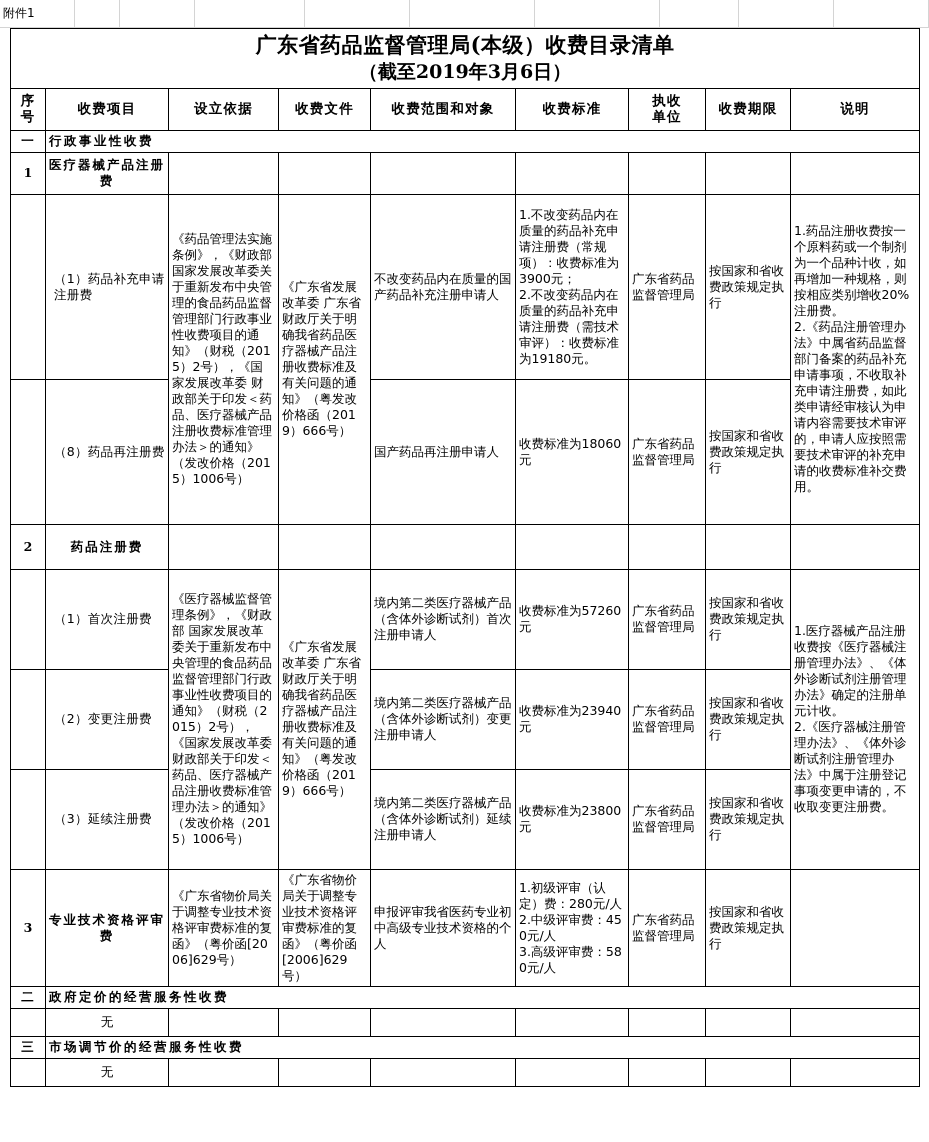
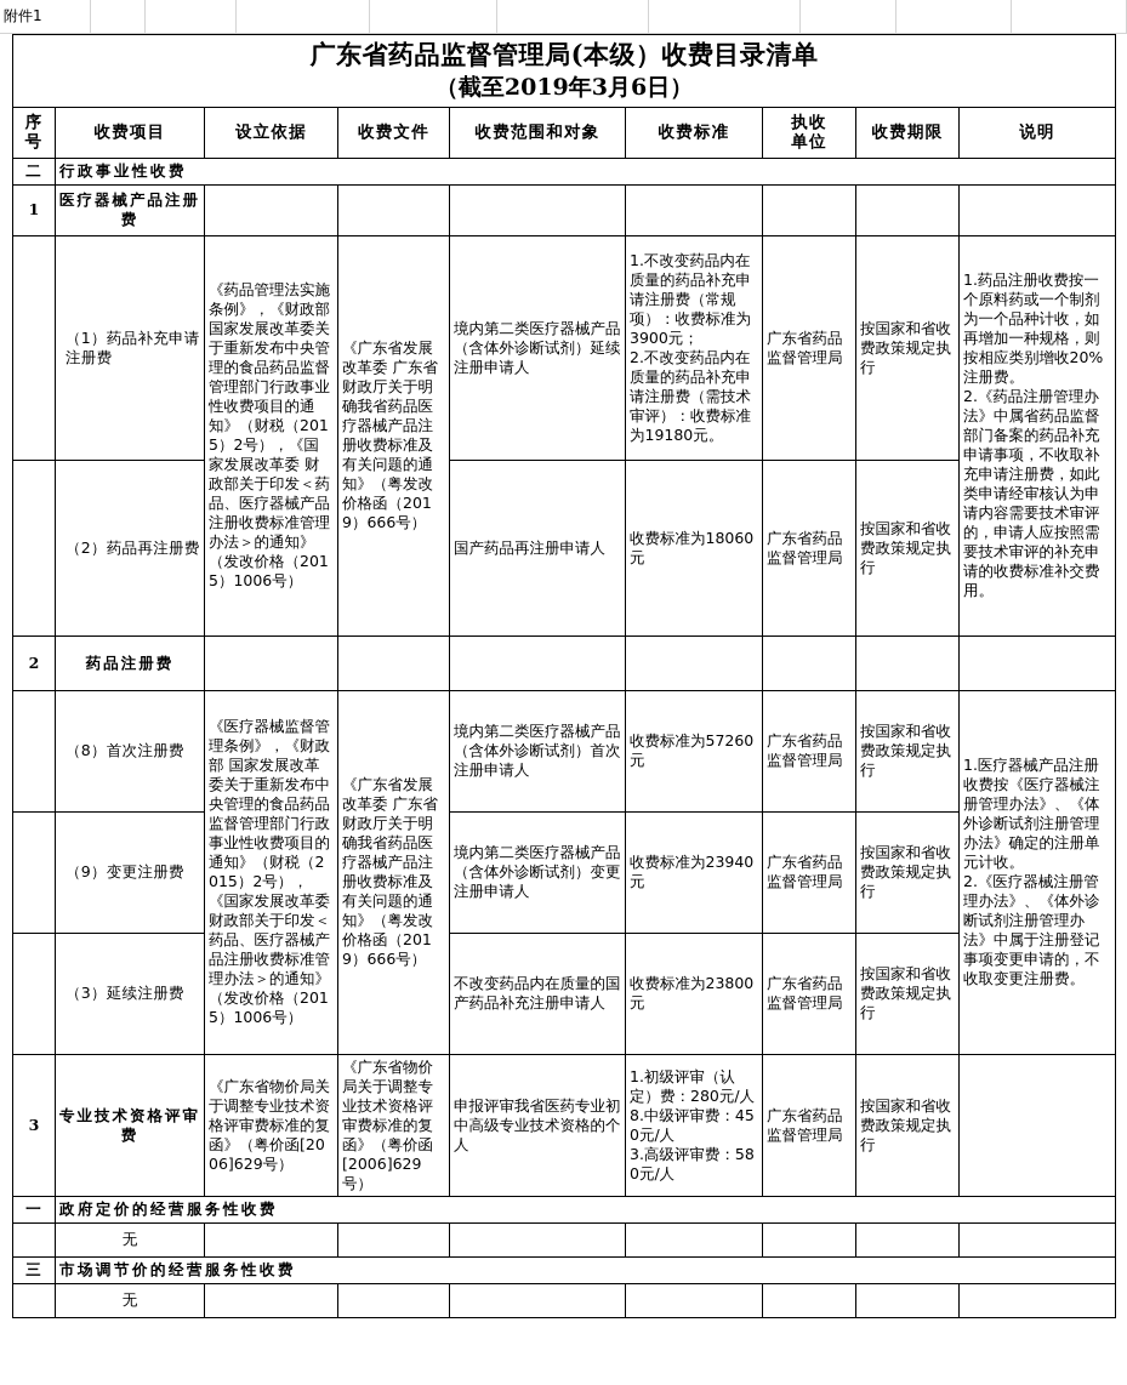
  附件1
  广东省药品监督管理局(本级）收费目录清单 （截至2019年3月6日）
  序号	收费项目	设立依据	收费文件	收费范围和对象	收费标准	执收 单位	收费期限	说明
- 一	行政事业性收费
+ 二	行政事业性收费
  1	医疗器械产品注册费
- 	（1）药品补充申请注册费	《药品管理法实施条例》，《财政部 国家发展改革委关于重新发布中央管理的食品药品监督管理部门行政事业性收费项目的通知》（财税（2015）2号），《国家发展改革委 财政部关于印发＜药品、医疗器械产品注册收费标准管理办法＞的通知》（发改价格（2015）1006号）	《广东省发展改革委 广东省财政厅关于明确我省药品医疗器械产品注册收费标准及有关问题的通知》（粤发改价格函（2019）666号）	不改变药品内在质量的国产药品补充注册申请人	1.不改变药品内在质量的药品补充申请注册费（常规项）：收费标准为3900元； 2.不改变药品内在质量的药品补充申请注册费（需技术审评）：收费标准为19180元。	广东省药品监督管理局	按国家和省收费政策规定执行	1.药品注册收费按一个原料药或一个制剂为一个品种计收，如再增加一种规格，则按相应类别增收20%注册费。 2.《药品注册管理办法》中属省药品监督部门备案的药品补充申请事项，不收取补充申请注册费，如此类申请经审核认为申请内容需要技术审评的，申请人应按照需要技术审评的补充申请的收费标准补交费用。
+ 	（1）药品补充申请注册费	《药品管理法实施条例》，《财政部 国家发展改革委关于重新发布中央管理的食品药品监督管理部门行政事业性收费项目的通知》（财税（2015）2号），《国家发展改革委 财政部关于印发＜药品、医疗器械产品注册收费标准管理办法＞的通知》（发改价格（2015）1006号）	《广东省发展改革委 广东省财政厅关于明确我省药品医疗器械产品注册收费标准及有关问题的通知》（粤发改价格函（2019）666号）	境内第二类医疗器械产品（含体外诊断试剂）延续注册申请人	1.不改变药品内在质量的药品补充申请注册费（常规项）：收费标准为3900元； 2.不改变药品内在质量的药品补充申请注册费（需技术审评）：收费标准为19180元。	广东省药品监督管理局	按国家和省收费政策规定执行	1.药品注册收费按一个原料药或一个制剂为一个品种计收，如再增加一种规格，则按相应类别增收20%注册费。 2.《药品注册管理办法》中属省药品监督部门备案的药品补充申请事项，不收取补充申请注册费，如此类申请经审核认为申请内容需要技术审评的，申请人应按照需要技术审评的补充申请的收费标准补交费用。
- 	（8）药品再注册费	国产药品再注册申请人	收费标准为18060元	广东省药品监督管理局	按国家和省收费政策规定执行
+ 	（2）药品再注册费	国产药品再注册申请人	收费标准为18060元	广东省药品监督管理局	按国家和省收费政策规定执行
  2	药品注册费
- 	（1）首次注册费	《医疗器械监督管理条例》，《财政部 国家发展改革委关于重新发布中央管理的食品药品监督管理部门行政事业性收费项目的通知》（财税（2015）2号），《国家发展改革委财政部关于印发＜药品、医疗器械产品注册收费标准管理办法＞的通知》（发改价格（2015）1006号）	《广东省发展改革委 广东省财政厅关于明确我省药品医疗器械产品注册收费标准及有关问题的通知》（粤发改价格函（2019）666号）	境内第二类医疗器械产品（含体外诊断试剂）首次注册申请人	收费标准为57260元	广东省药品监督管理局	按国家和省收费政策规定执行	1.医疗器械产品注册收费按《医疗器械注册管理办法》、《体外诊断试剂注册管理办法》确定的注册单元计收。 2.《医疗器械注册管理办法》、《体外诊断试剂注册管理办法》中属于注册登记事项变更申请的，不收取变更注册费。
+ 	（8）首次注册费	《医疗器械监督管理条例》，《财政部 国家发展改革委关于重新发布中央管理的食品药品监督管理部门行政事业性收费项目的通知》（财税（2015）2号），《国家发展改革委财政部关于印发＜药品、医疗器械产品注册收费标准管理办法＞的通知》（发改价格（2015）1006号）	《广东省发展改革委 广东省财政厅关于明确我省药品医疗器械产品注册收费标准及有关问题的通知》（粤发改价格函（2019）666号）	境内第二类医疗器械产品（含体外诊断试剂）首次注册申请人	收费标准为57260元	广东省药品监督管理局	按国家和省收费政策规定执行	1.医疗器械产品注册收费按《医疗器械注册管理办法》、《体外诊断试剂注册管理办法》确定的注册单元计收。 2.《医疗器械注册管理办法》、《体外诊断试剂注册管理办法》中属于注册登记事项变更申请的，不收取变更注册费。
- 	（2）变更注册费	境内第二类医疗器械产品（含体外诊断试剂）变更注册申请人	收费标准为23940元	广东省药品监督管理局	按国家和省收费政策规定执行
+ 	（9）变更注册费	境内第二类医疗器械产品（含体外诊断试剂）变更注册申请人	收费标准为23940元	广东省药品监督管理局	按国家和省收费政策规定执行
- 	（3）延续注册费	境内第二类医疗器械产品（含体外诊断试剂）延续注册申请人	收费标准为23800元	广东省药品监督管理局	按国家和省收费政策规定执行
+ 	（3）延续注册费	不改变药品内在质量的国产药品补充注册申请人	收费标准为23800元	广东省药品监督管理局	按国家和省收费政策规定执行
- 3	专业技术资格评审费	《广东省物价局关于调整专业技术资格评审费标准的复函》（粤价函[2006]629号）	《广东省物价局关于调整专业技术资格评审费标准的复函》（粤价函[2006]629号）	申报评审我省医药专业初中高级专业技术资格的个人	1.初级评审（认定）费：280元/人 2.中级评审费：450元/人 3.高级评审费：580元/人	广东省药品监督管理局	按国家和省收费政策规定执行
+ 3	专业技术资格评审费	《广东省物价局关于调整专业技术资格评审费标准的复函》（粤价函[2006]629号）	《广东省物价局关于调整专业技术资格评审费标准的复函》（粤价函[2006]629号）	申报评审我省医药专业初中高级专业技术资格的个人	1.初级评审（认定）费：280元/人 8.中级评审费：450元/人 3.高级评审费：580元/人	广东省药品监督管理局	按国家和省收费政策规定执行
- 二	政府定价的经营服务性收费
+ 一	政府定价的经营服务性收费
  	无
  三	市场调节价的经营服务性收费
  	无
